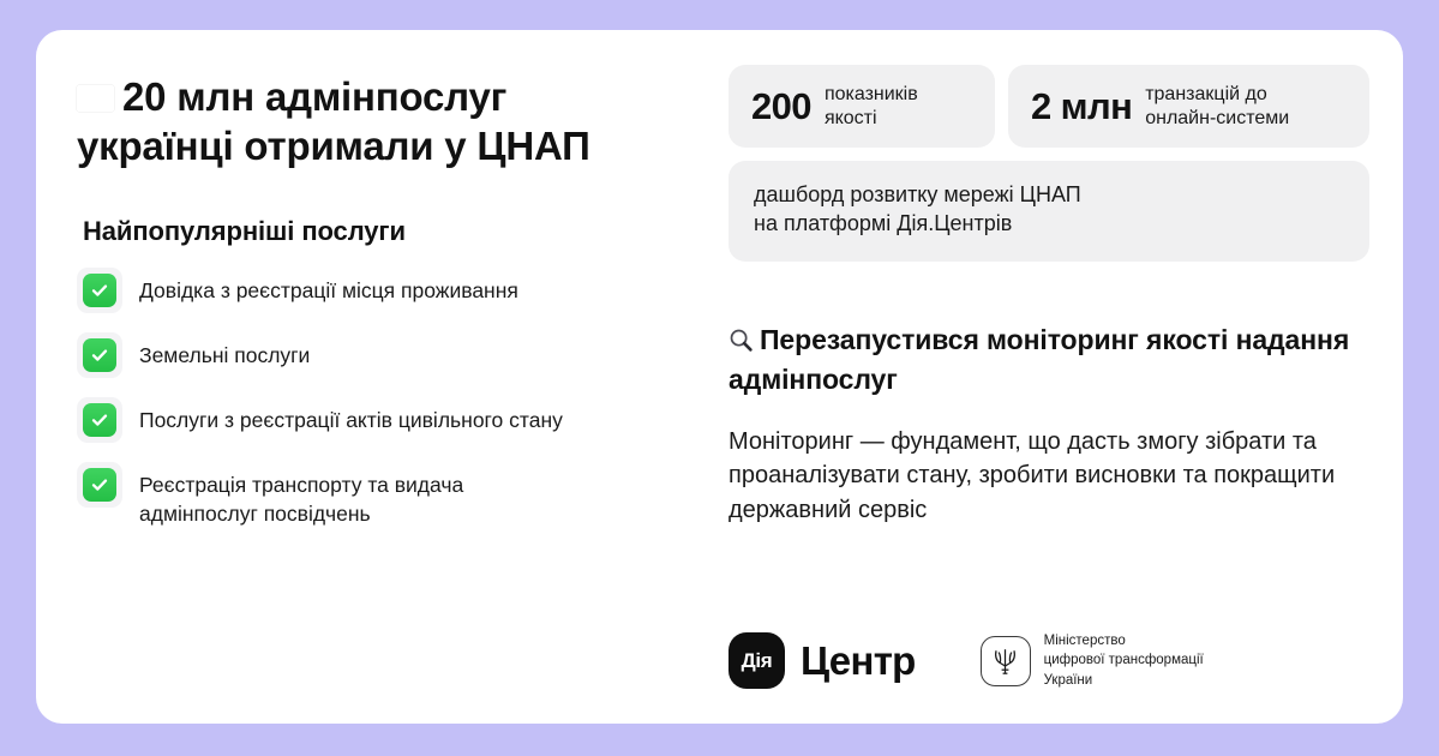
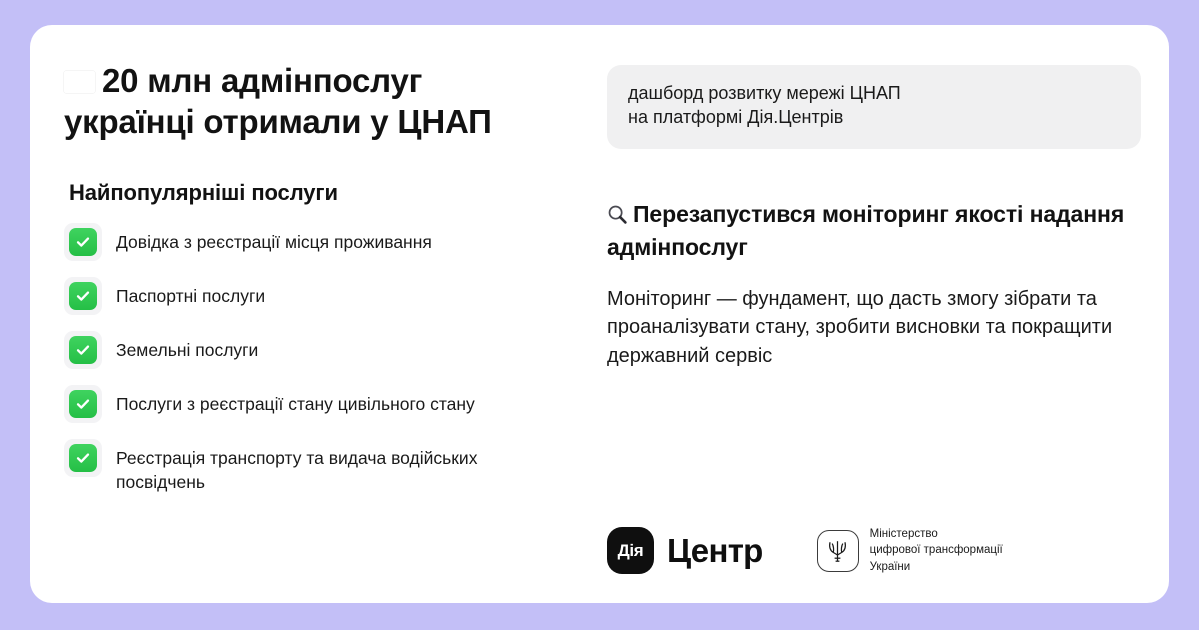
  20 млн адмінпослуг
  українці отримали у ЦНАП
  Найпопулярніші послуги
  Довідка з реєстрації місця проживання
+ Паспортні послуги
  Земельні послуги
- Послуги з реєстрації актів цивільного стану
+ Послуги з реєстрації стану цивільного стану
- Реєстрація транспорту та видача адмінпослуг посвідчень
+ Реєстрація транспорту та видача водійських посвідчень
- 200
- показників
- якості
- 2 млн
- транзакцій до
- онлайн-системи
  дашборд розвитку мережі ЦНАП
  на платформі Дія.Центрів
  Перезапустився моніторинг якості надання адмінпослуг
  Моніторинг — фундамент, що дасть змогу зібрати та проаналізувати стану, зробити висновки та покращити державний сервіс
  Дія
  Центр
  Міністерство
  цифрової трансформації
  України
